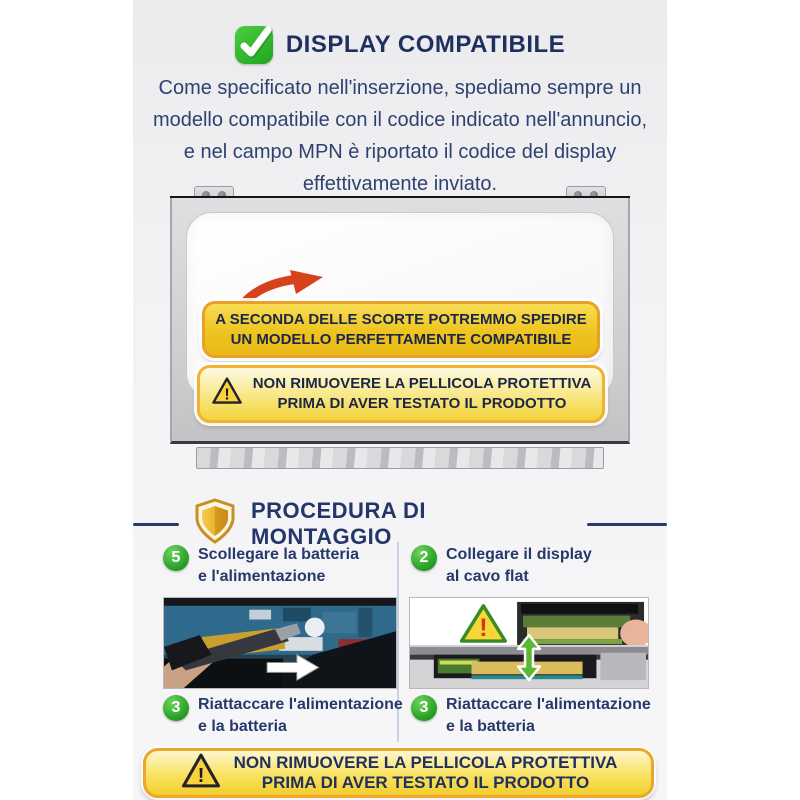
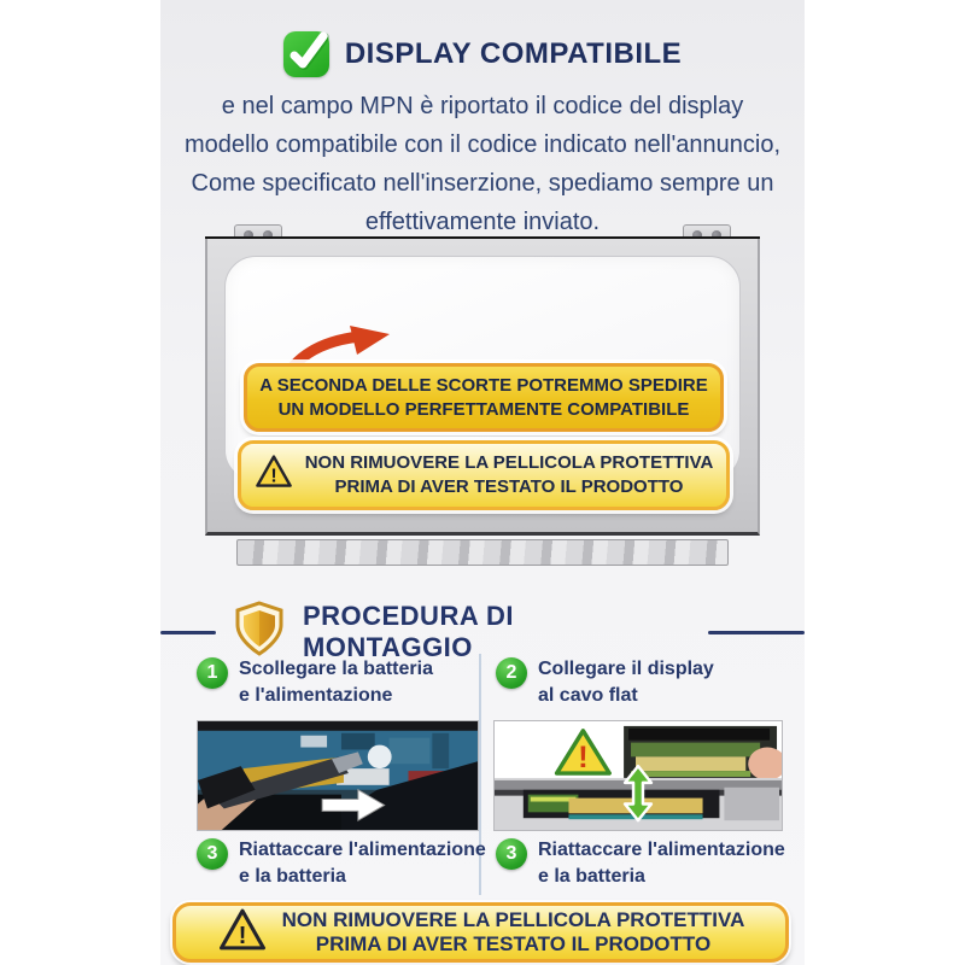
  DISPLAY COMPATIBILE
- Come specificato nell'inserzione, spediamo sempre un
+ e nel campo MPN è riportato il codice del display
  modello compatibile con il codice indicato nell'annuncio,
- e nel campo MPN è riportato il codice del display
+ Come specificato nell'inserzione, spediamo sempre un
  effettivamente inviato.
  A SECONDA DELLE SCORTE POTREMMO SPEDIRE
  UN MODELLO PERFETTAMENTE COMPATIBILE
  !
  NON RIMUOVERE LA PELLICOLA PROTETTIVA
  PRIMA DI AVER TESTATO IL PRODOTTO
  PROCEDURA DI MONTAGGIO
- 5
+ 1
  Scollegare la batteria
  e l'alimentazione
  2
  Collegare il display
  al cavo flat
  !
  3
  Riattaccare l'alimentazione
  e la batteria
  3
  Riattaccare l'alimentazione
  e la batteria
  !
  NON RIMUOVERE LA PELLICOLA PROTETTIVA
  PRIMA DI AVER TESTATO IL PRODOTTO
